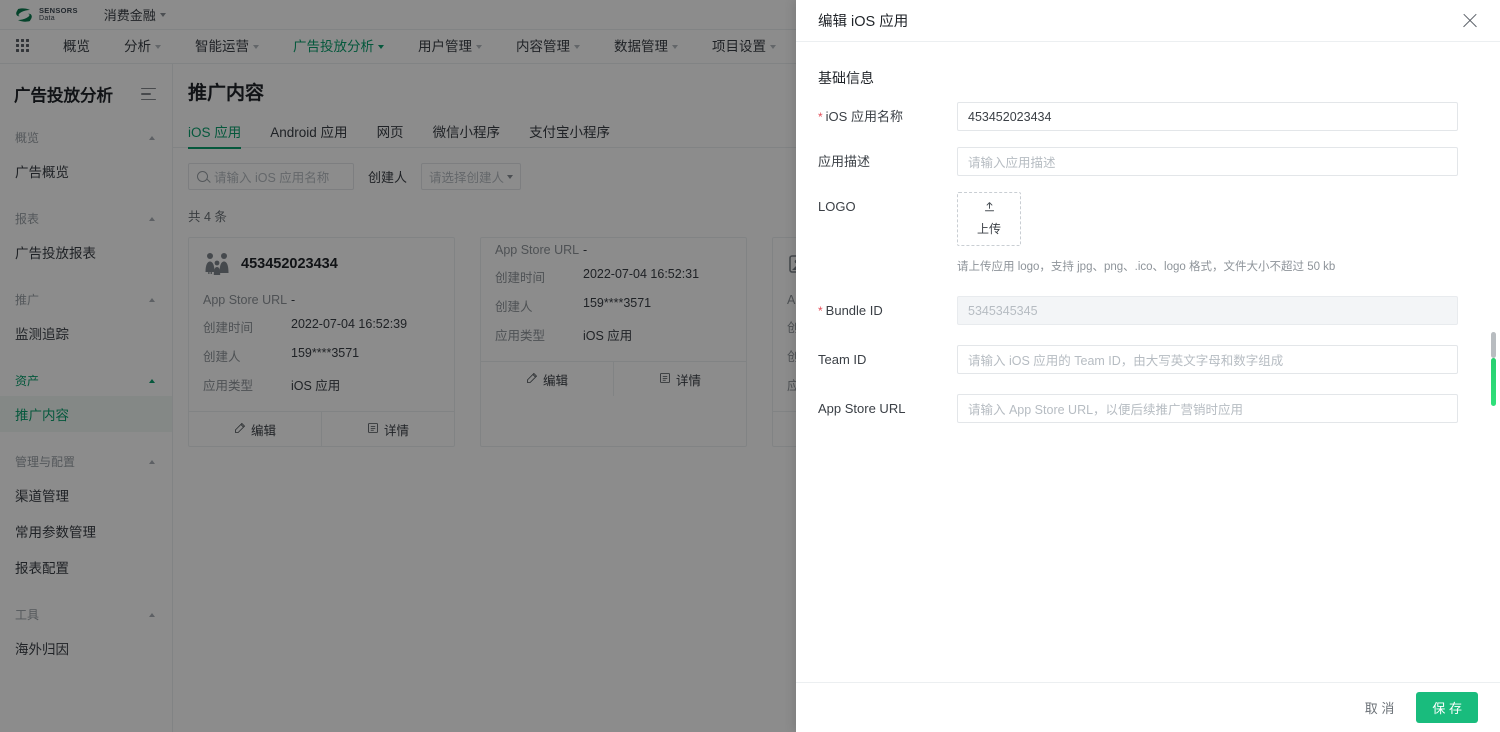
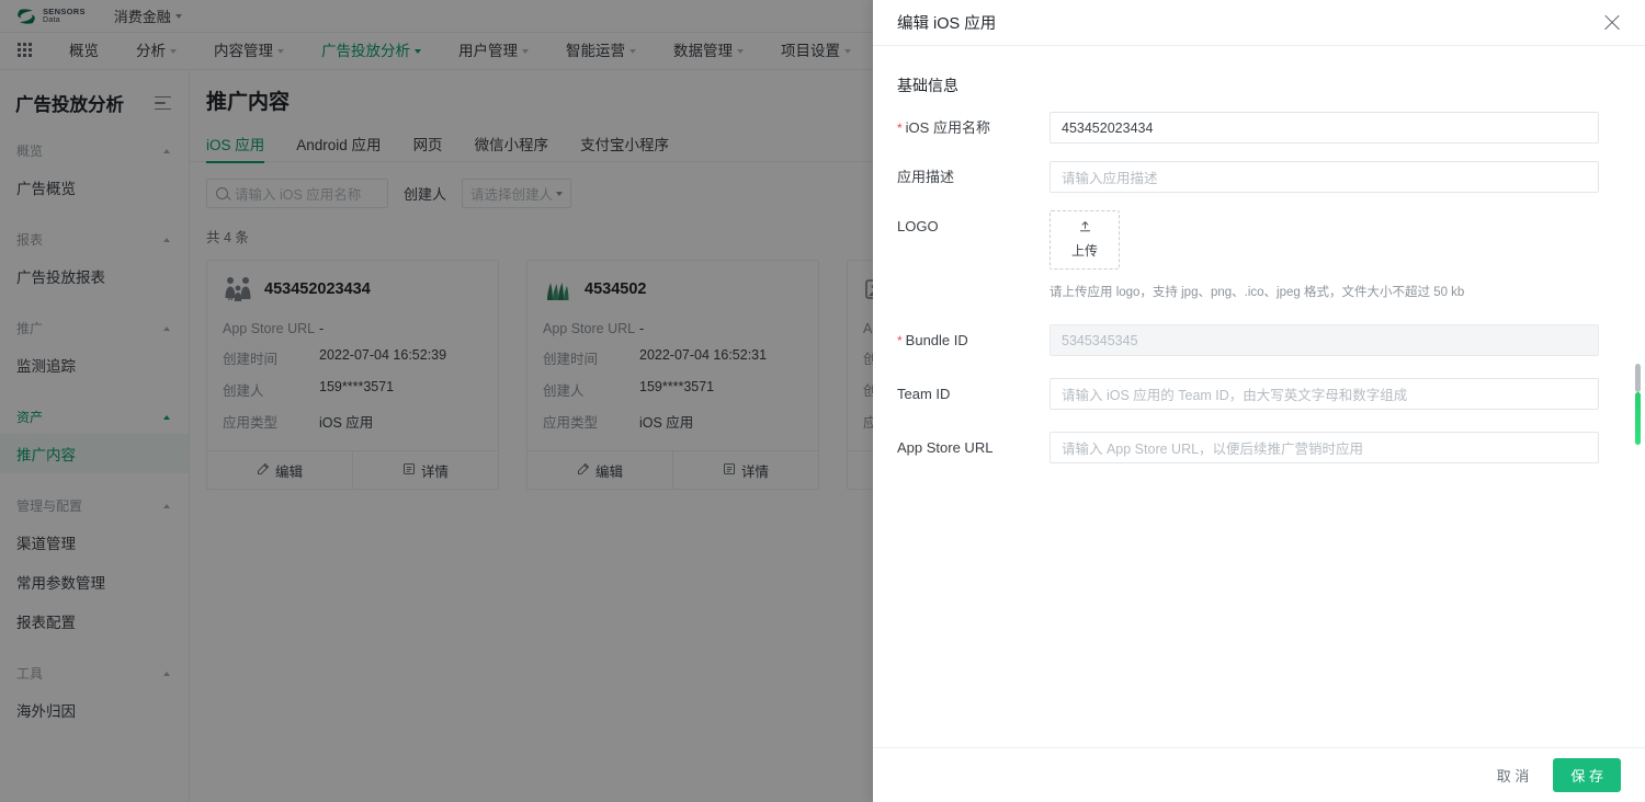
  SENSORS
  消费金融
  概览
  分析
- 智能运营
+ 内容管理
  广告投放分析
  用户管理
- 内容管理
+ 智能运营
  数据管理
  项目设置
  广告投放分析
  概览
  广告概览
  报表
  广告投放报表
  推广
  监测追踪
  资产
  推广内容
  管理与配置
  渠道管理
  常用参数管理
  报表配置
  工具
  海外归因
  推广内容
  iOS 应用
  Android 应用
  网页
  微信小程序
  支付宝小程序
  请输入 iOS 应用名称
  创建人
  请选择创建人
  共 4 条
  453452023434
  App Store URL
  -
  创建时间
  2022-07-04 16:52:39
  创建人
  159****3571
  应用类型
  iOS 应用
  编辑
  详情
+ 4534502
  App Store URL
  -
  创建时间
  2022-07-04 16:52:31
  创建人
  159****3571
  应用类型
  iOS 应用
  编辑
  详情
  编辑 iOS 应用
  基础信息
  * iOS 应用名称
  453452023434
  应用描述
  请输入应用描述
  LOGO
  上传
- 请上传应用 logo，支持 jpg、png、.ico、logo 格式，文件大小不超过 50 kb
+ 请上传应用 logo，支持 jpg、png、.ico、jpeg 格式，文件大小不超过 50 kb
  * Bundle ID
  5345345345
  Team ID
  请输入 iOS 应用的 Team ID，由大写英文字母和数字组成
  App Store URL
  请输入 App Store URL，以便后续推广营销时应用
  取 消
  保 存
